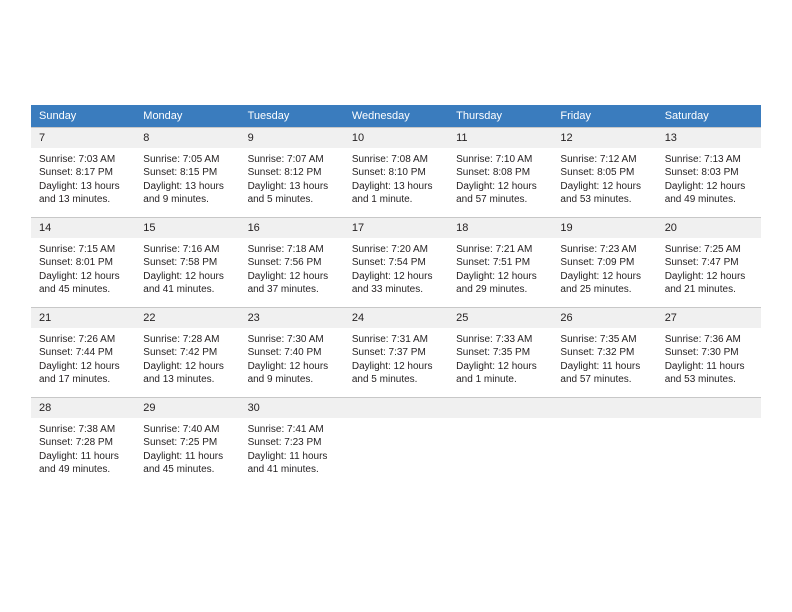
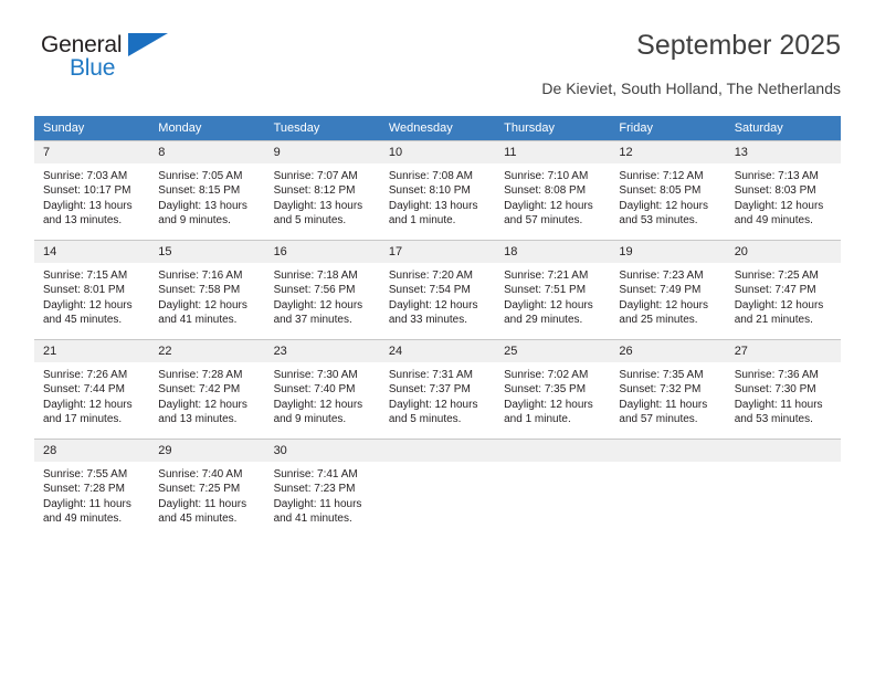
+ General
+ Blue
+ September 2025
+ De Kieviet, South Holland, The Netherlands
  Sunday	Monday	Tuesday	Wednesday	Thursday	Friday	Saturday
- 7Sunrise: 7:03 AMSunset: 8:17 PMDaylight: 13 hoursand 13 minutes.	8Sunrise: 7:05 AMSunset: 8:15 PMDaylight: 13 hoursand 9 minutes.	9Sunrise: 7:07 AMSunset: 8:12 PMDaylight: 13 hoursand 5 minutes.	10Sunrise: 7:08 AMSunset: 8:10 PMDaylight: 13 hoursand 1 minute.	11Sunrise: 7:10 AMSunset: 8:08 PMDaylight: 12 hoursand 57 minutes.	12Sunrise: 7:12 AMSunset: 8:05 PMDaylight: 12 hoursand 53 minutes.	13Sunrise: 7:13 AMSunset: 8:03 PMDaylight: 12 hoursand 49 minutes.
+ 7Sunrise: 7:03 AMSunset: 10:17 PMDaylight: 13 hoursand 13 minutes.	8Sunrise: 7:05 AMSunset: 8:15 PMDaylight: 13 hoursand 9 minutes.	9Sunrise: 7:07 AMSunset: 8:12 PMDaylight: 13 hoursand 5 minutes.	10Sunrise: 7:08 AMSunset: 8:10 PMDaylight: 13 hoursand 1 minute.	11Sunrise: 7:10 AMSunset: 8:08 PMDaylight: 12 hoursand 57 minutes.	12Sunrise: 7:12 AMSunset: 8:05 PMDaylight: 12 hoursand 53 minutes.	13Sunrise: 7:13 AMSunset: 8:03 PMDaylight: 12 hoursand 49 minutes.
- 14Sunrise: 7:15 AMSunset: 8:01 PMDaylight: 12 hoursand 45 minutes.	15Sunrise: 7:16 AMSunset: 7:58 PMDaylight: 12 hoursand 41 minutes.	16Sunrise: 7:18 AMSunset: 7:56 PMDaylight: 12 hoursand 37 minutes.	17Sunrise: 7:20 AMSunset: 7:54 PMDaylight: 12 hoursand 33 minutes.	18Sunrise: 7:21 AMSunset: 7:51 PMDaylight: 12 hoursand 29 minutes.	19Sunrise: 7:23 AMSunset: 7:09 PMDaylight: 12 hoursand 25 minutes.	20Sunrise: 7:25 AMSunset: 7:47 PMDaylight: 12 hoursand 21 minutes.
+ 14Sunrise: 7:15 AMSunset: 8:01 PMDaylight: 12 hoursand 45 minutes.	15Sunrise: 7:16 AMSunset: 7:58 PMDaylight: 12 hoursand 41 minutes.	16Sunrise: 7:18 AMSunset: 7:56 PMDaylight: 12 hoursand 37 minutes.	17Sunrise: 7:20 AMSunset: 7:54 PMDaylight: 12 hoursand 33 minutes.	18Sunrise: 7:21 AMSunset: 7:51 PMDaylight: 12 hoursand 29 minutes.	19Sunrise: 7:23 AMSunset: 7:49 PMDaylight: 12 hoursand 25 minutes.	20Sunrise: 7:25 AMSunset: 7:47 PMDaylight: 12 hoursand 21 minutes.
- 21Sunrise: 7:26 AMSunset: 7:44 PMDaylight: 12 hoursand 17 minutes.	22Sunrise: 7:28 AMSunset: 7:42 PMDaylight: 12 hoursand 13 minutes.	23Sunrise: 7:30 AMSunset: 7:40 PMDaylight: 12 hoursand 9 minutes.	24Sunrise: 7:31 AMSunset: 7:37 PMDaylight: 12 hoursand 5 minutes.	25Sunrise: 7:33 AMSunset: 7:35 PMDaylight: 12 hoursand 1 minute.	26Sunrise: 7:35 AMSunset: 7:32 PMDaylight: 11 hoursand 57 minutes.	27Sunrise: 7:36 AMSunset: 7:30 PMDaylight: 11 hoursand 53 minutes.
+ 21Sunrise: 7:26 AMSunset: 7:44 PMDaylight: 12 hoursand 17 minutes.	22Sunrise: 7:28 AMSunset: 7:42 PMDaylight: 12 hoursand 13 minutes.	23Sunrise: 7:30 AMSunset: 7:40 PMDaylight: 12 hoursand 9 minutes.	24Sunrise: 7:31 AMSunset: 7:37 PMDaylight: 12 hoursand 5 minutes.	25Sunrise: 7:02 AMSunset: 7:35 PMDaylight: 12 hoursand 1 minute.	26Sunrise: 7:35 AMSunset: 7:32 PMDaylight: 11 hoursand 57 minutes.	27Sunrise: 7:36 AMSunset: 7:30 PMDaylight: 11 hoursand 53 minutes.
- 28Sunrise: 7:38 AMSunset: 7:28 PMDaylight: 11 hoursand 49 minutes.	29Sunrise: 7:40 AMSunset: 7:25 PMDaylight: 11 hoursand 45 minutes.	30Sunrise: 7:41 AMSunset: 7:23 PMDaylight: 11 hoursand 41 minutes.
+ 28Sunrise: 7:55 AMSunset: 7:28 PMDaylight: 11 hoursand 49 minutes.	29Sunrise: 7:40 AMSunset: 7:25 PMDaylight: 11 hoursand 45 minutes.	30Sunrise: 7:41 AMSunset: 7:23 PMDaylight: 11 hoursand 41 minutes.
